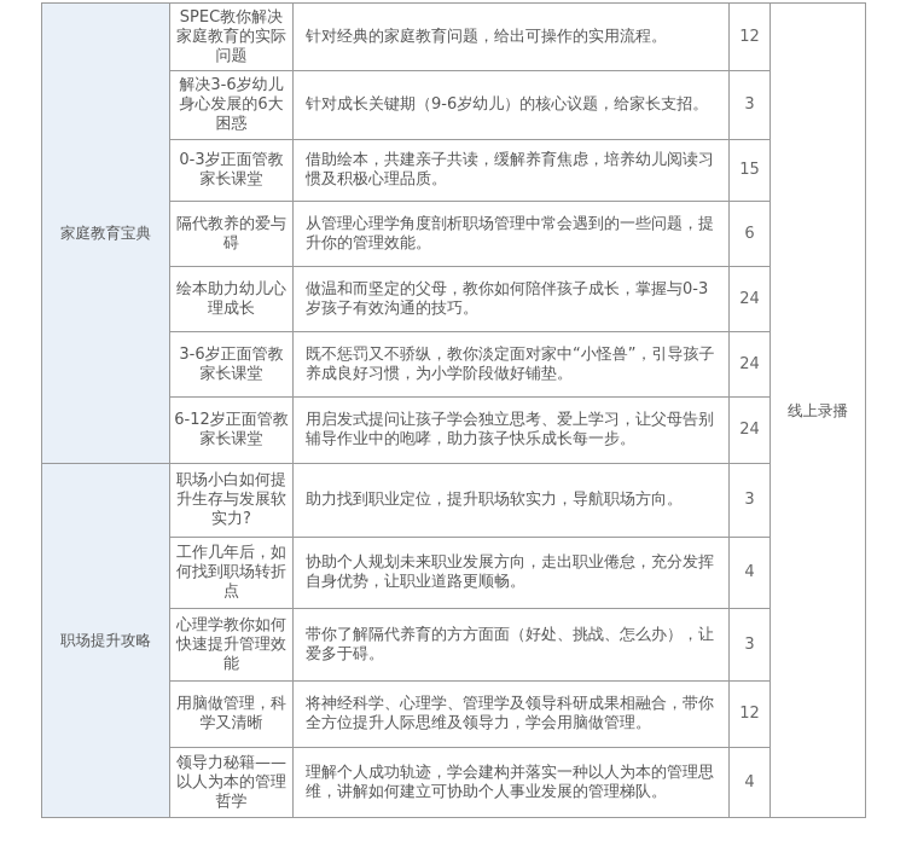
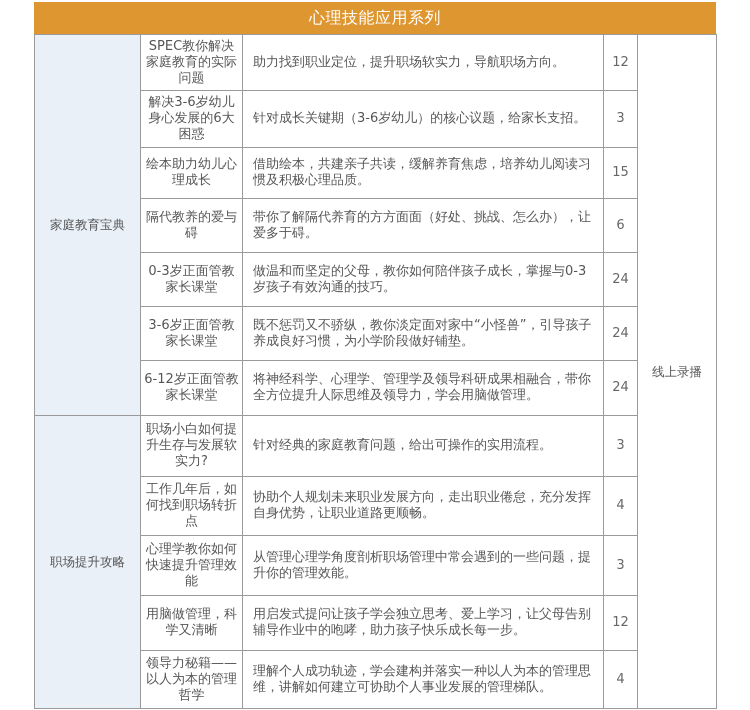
+ 心理技能应用系列
- 家庭教育宝典	SPEC教你解决家庭教育的实际问题	针对经典的家庭教育问题，给出可操作的实用流程。	12	线上录播
+ 家庭教育宝典	SPEC教你解决家庭教育的实际问题	助力找到职业定位，提升职场软实力，导航职场方向。	12	线上录播
- 解决3-6岁幼儿身心发展的6大困惑	针对成长关键期（9-6岁幼儿）的核心议题，给家长支招。	3
+ 解决3-6岁幼儿身心发展的6大困惑	针对成长关键期（3-6岁幼儿）的核心议题，给家长支招。	3
- 0-3岁正面管教家长课堂	借助绘本，共建亲子共读，缓解养育焦虑，培养幼儿阅读习惯及积极心理品质。	15
+ 绘本助力幼儿心理成长	借助绘本，共建亲子共读，缓解养育焦虑，培养幼儿阅读习惯及积极心理品质。	15
- 隔代教养的爱与碍	从管理心理学角度剖析职场管理中常会遇到的一些问题，提升你的管理效能。	6
+ 隔代教养的爱与碍	带你了解隔代养育的方方面面（好处、挑战、怎么办），让爱多于碍。	6
- 绘本助力幼儿心理成长	做温和而坚定的父母，教你如何陪伴孩子成长，掌握与0-3岁孩子有效沟通的技巧。	24
+ 0-3岁正面管教家长课堂	做温和而坚定的父母，教你如何陪伴孩子成长，掌握与0-3岁孩子有效沟通的技巧。	24
  3-6岁正面管教家长课堂	既不惩罚又不骄纵，教你淡定面对家中“小怪兽”，引导孩子养成良好习惯，为小学阶段做好铺垫。	24
- 6-12岁正面管教家长课堂	用启发式提问让孩子学会独立思考、爱上学习，让父母告别辅导作业中的咆哮，助力孩子快乐成长每一步。	24
+ 6-12岁正面管教家长课堂	将神经科学、心理学、管理学及领导科研成果相融合，带你全方位提升人际思维及领导力，学会用脑做管理。	24
- 职场提升攻略	职场小白如何提升生存与发展软实力?	助力找到职业定位，提升职场软实力，导航职场方向。	3
+ 职场提升攻略	职场小白如何提升生存与发展软实力?	针对经典的家庭教育问题，给出可操作的实用流程。	3
  工作几年后，如何找到职场转折点	协助个人规划未来职业发展方向，走出职业倦怠，充分发挥自身优势，让职业道路更顺畅。	4
- 心理学教你如何快速提升管理效能	带你了解隔代养育的方方面面（好处、挑战、怎么办），让爱多于碍。	3
+ 心理学教你如何快速提升管理效能	从管理心理学角度剖析职场管理中常会遇到的一些问题，提升你的管理效能。	3
- 用脑做管理，科学又清晰	将神经科学、心理学、管理学及领导科研成果相融合，带你全方位提升人际思维及领导力，学会用脑做管理。	12
+ 用脑做管理，科学又清晰	用启发式提问让孩子学会独立思考、爱上学习，让父母告别辅导作业中的咆哮，助力孩子快乐成长每一步。	12
  领导力秘籍——以人为本的管理哲学	理解个人成功轨迹，学会建构并落实一种以人为本的管理思维，讲解如何建立可协助个人事业发展的管理梯队。	4
